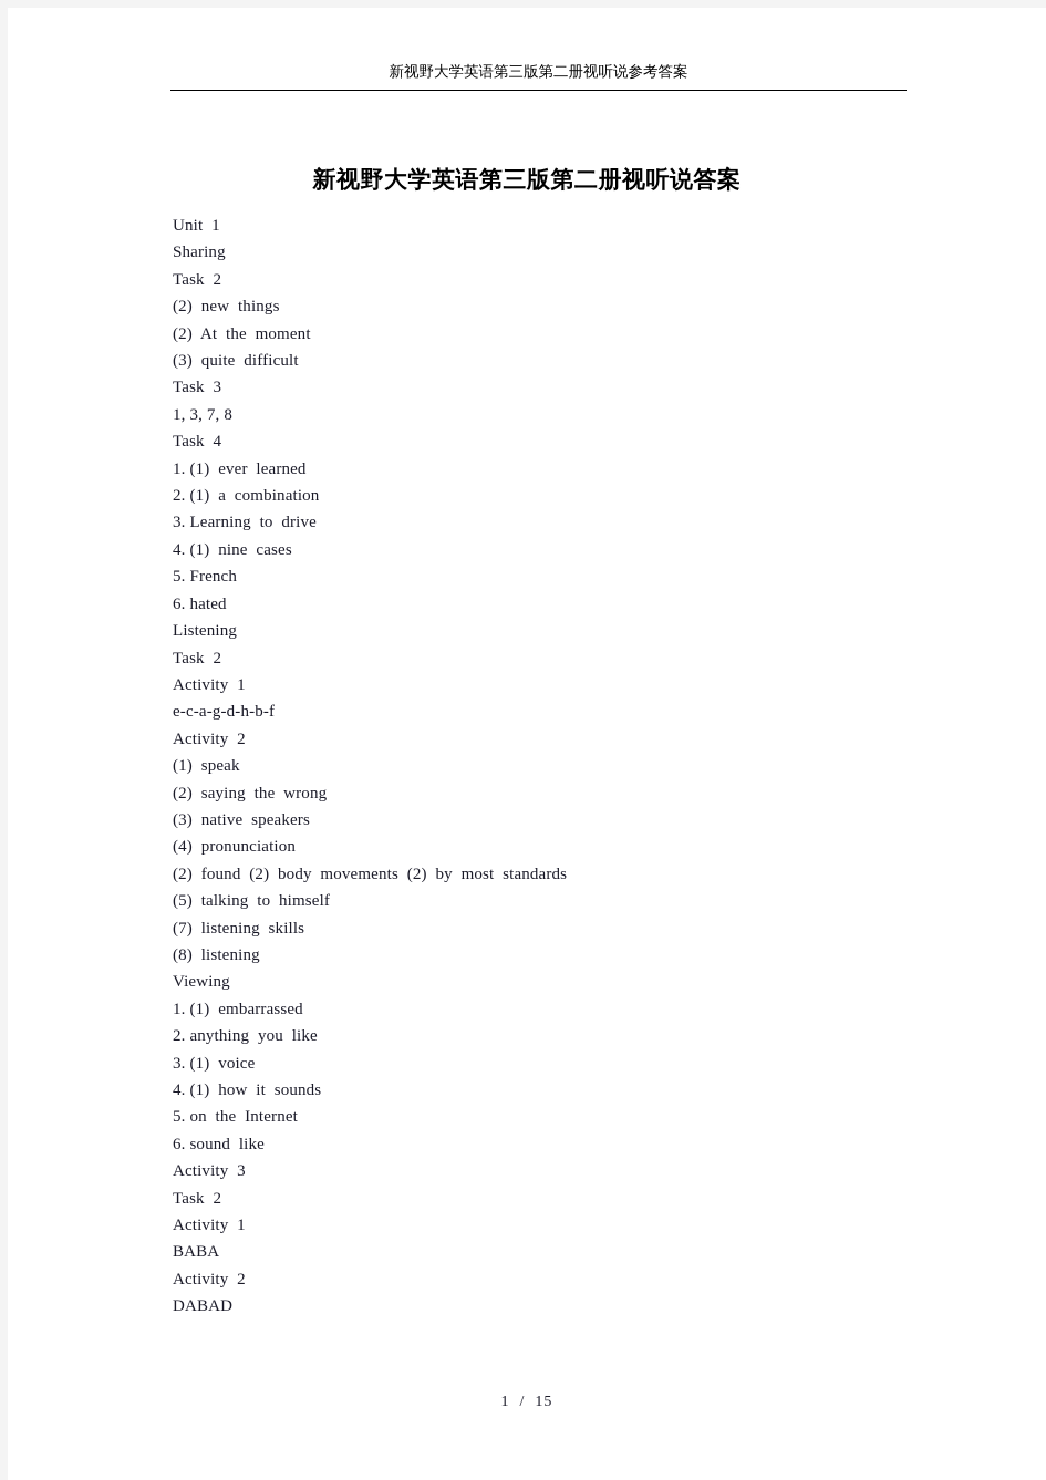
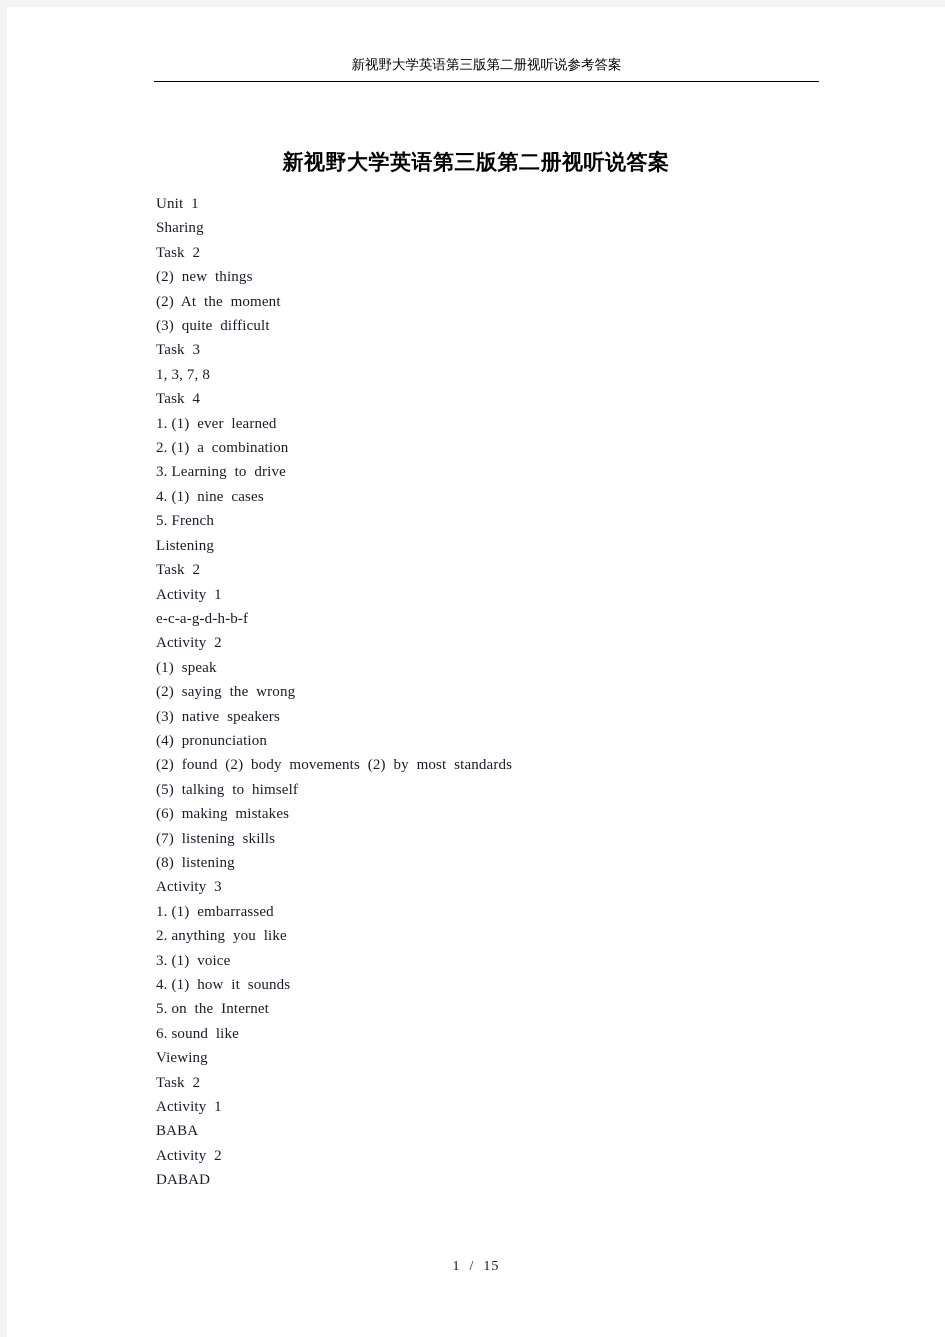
  新视野大学英语第三版第二册视听说参考答案
  新视野大学英语第三版第二册视听说答案
  Unit 1
  Sharing
  Task 2
  (2) new things
  (2) At the moment
  (3) quite difficult
  Task 3
  1, 3, 7, 8
  Task 4
  1. (1) ever learned
  2. (1) a combination
  3. Learning to drive
  4. (1) nine cases
  5. French
- 6. hated
  Listening
  Task 2
  Activity 1
  e-c-a-g-d-h-b-f
  Activity 2
  (1) speak
  (2) saying the wrong
  (3) native speakers
  (4) pronunciation
  (2) found (2) body movements (2) by most standards
  (5) talking to himself
+ (6) making mistakes
  (7) listening skills
  (8) listening
- Viewing
+ Activity 3
  1. (1) embarrassed
  2. anything you like
  3. (1) voice
  4. (1) how it sounds
  5. on the Internet
  6. sound like
- Activity 3
+ Viewing
  Task 2
  Activity 1
  BABA
  Activity 2
  DABAD
  1 / 15
